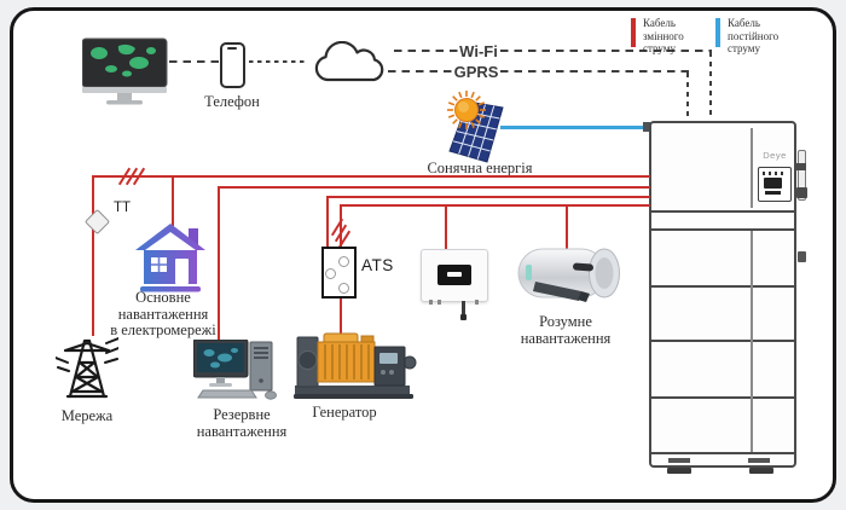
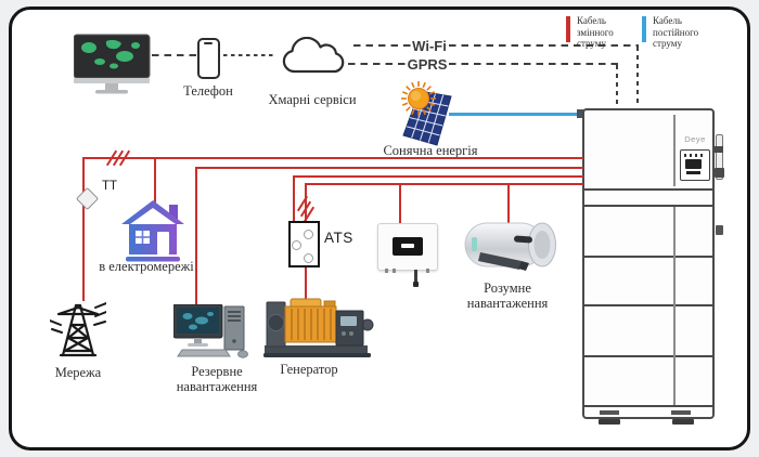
  Телефон
+ Хмарні сервіси
  Wi-Fi
  GPRS
  Кабель
  змінного
  струму
  Кабель
  постійного
  струму
  Сонячна енергія
  Deye
  TT
- Основне навантаження
  в електромережі
  Мережа
  Резервне
  навантаження
  Генератор
  ATS
  Розумне
  навантаження
